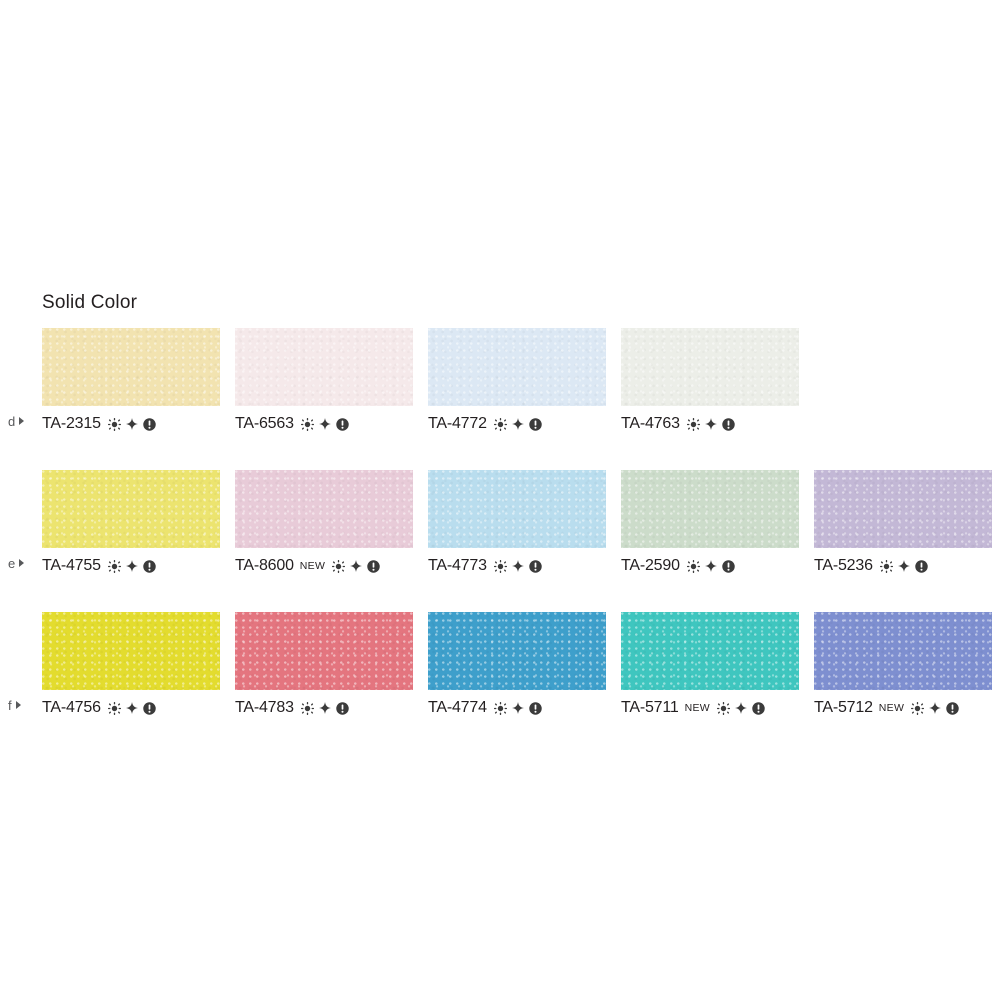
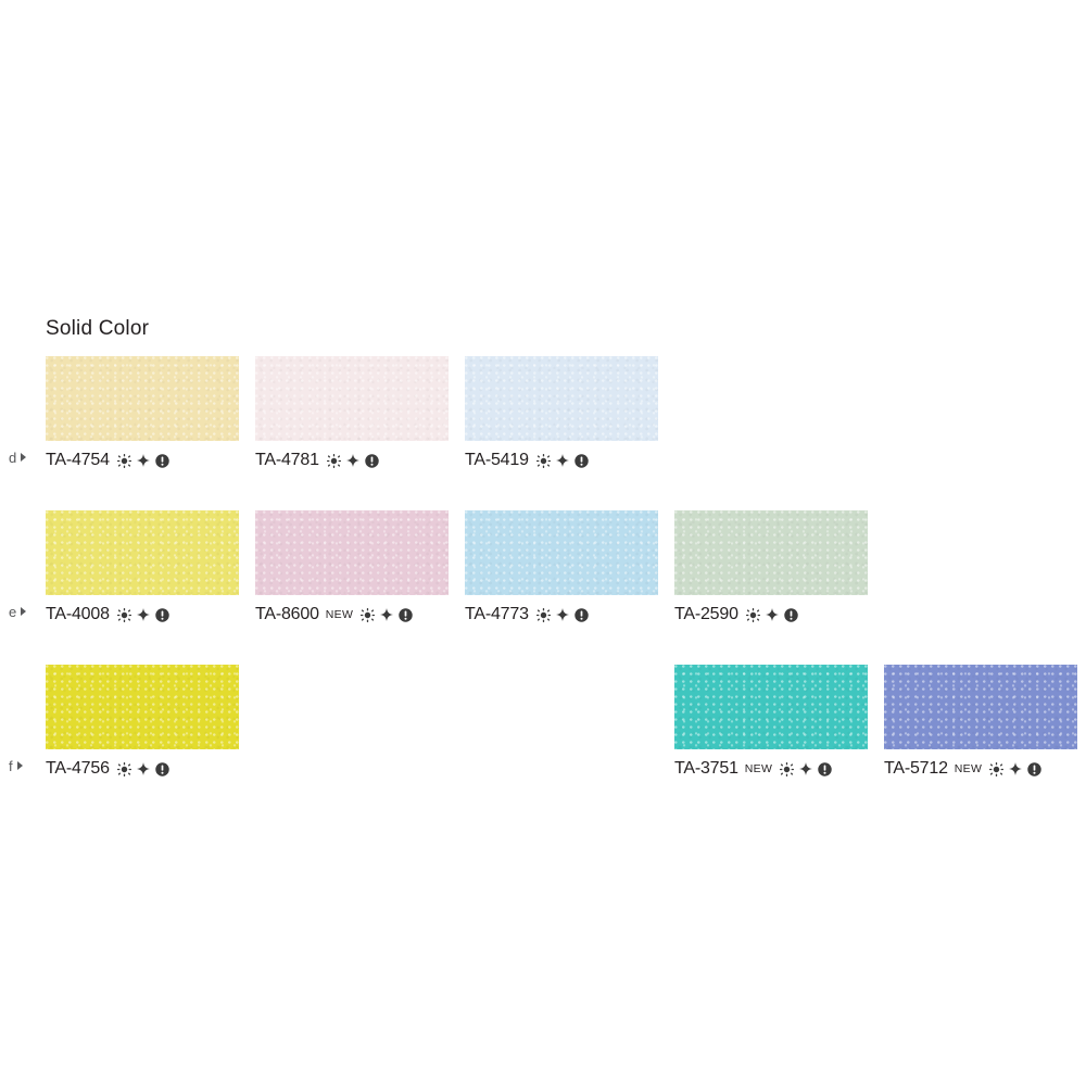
  Solid Color
  d
- TA-2315
+ TA-4754
- TA-6563
+ TA-4781
- TA-4772
+ TA-5419
- TA-4763
  e
- TA-4755
+ TA-4008
  TA-8600
  NEW
  TA-4773
  TA-2590
- TA-5236
  f
  TA-4756
- TA-4783
- TA-4774
- TA-5711
+ TA-3751
  NEW
  TA-5712
  NEW
